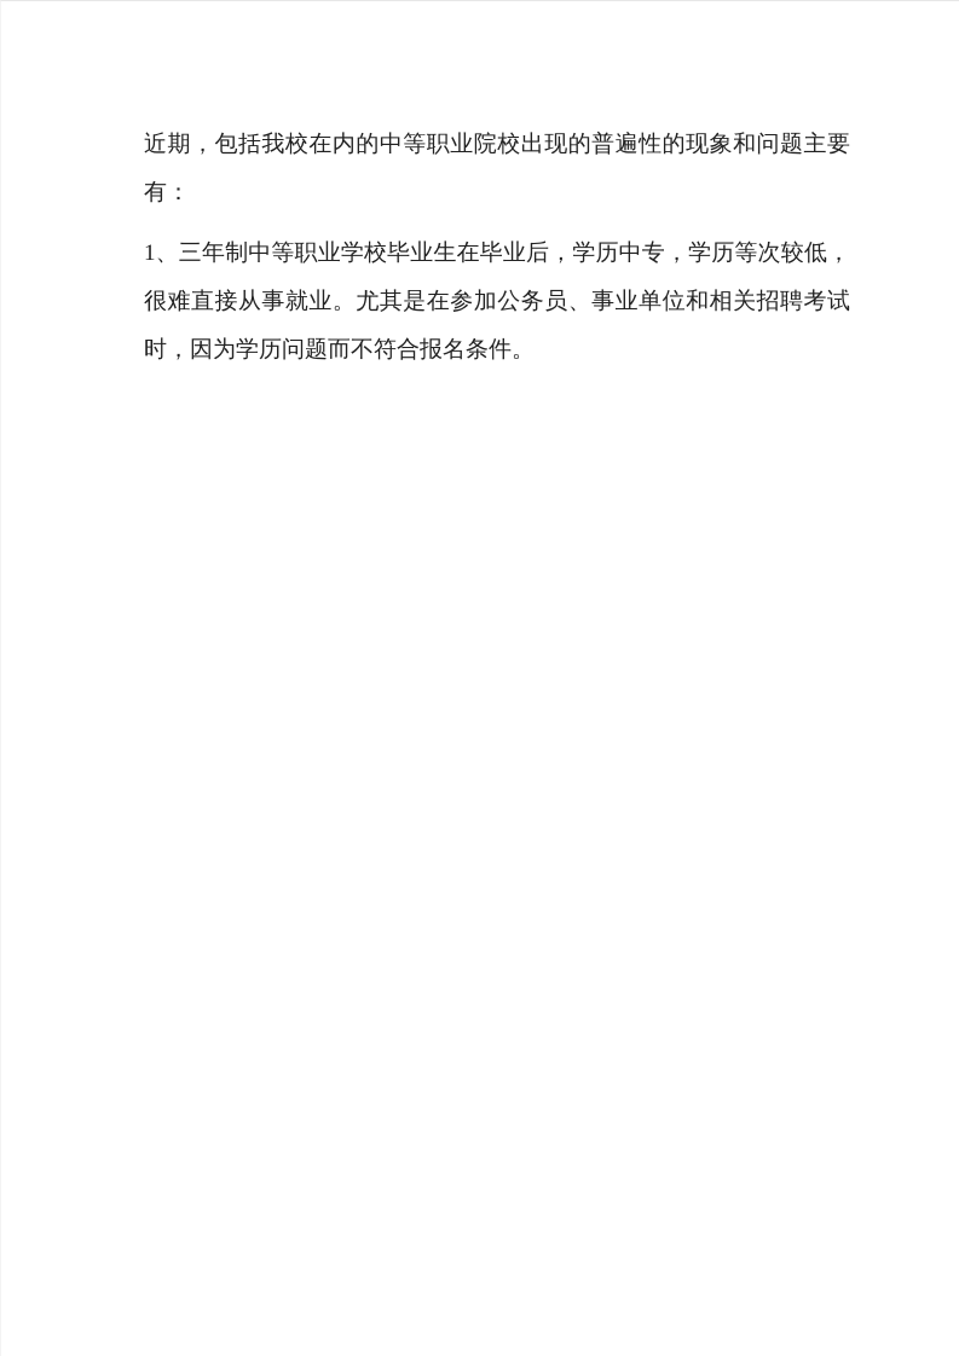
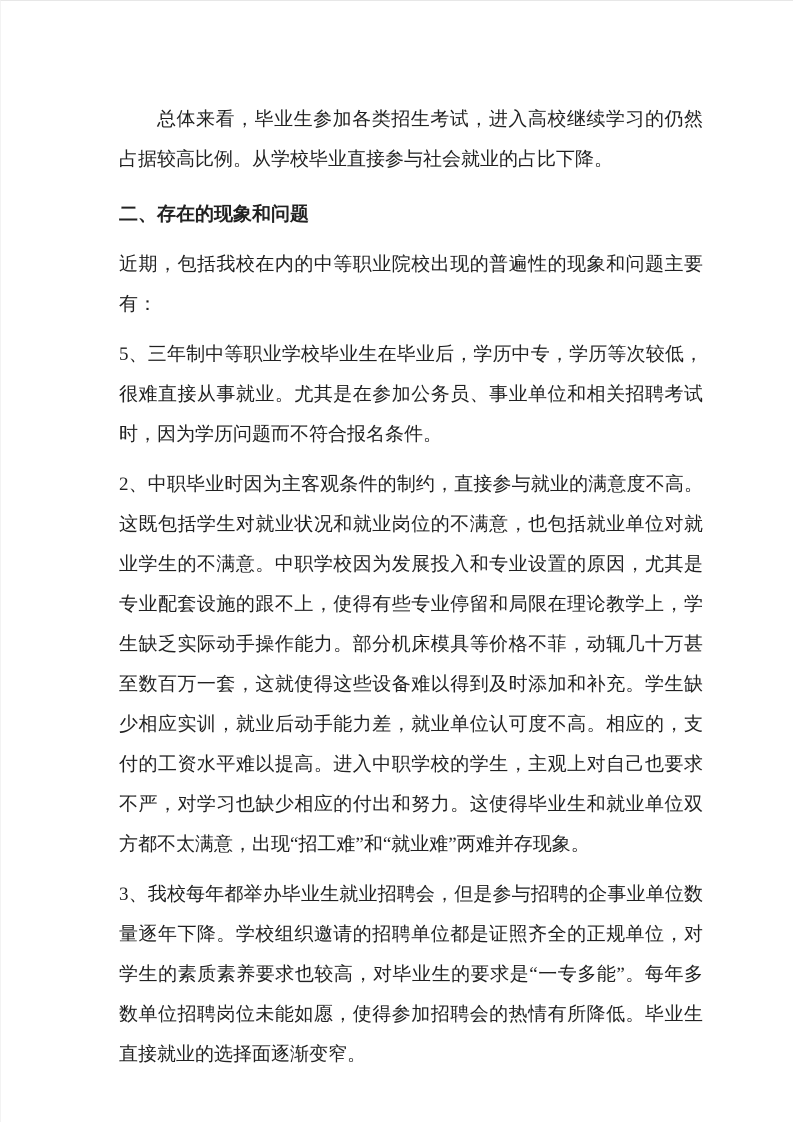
+ 总体来看，毕业生参加各类招生考试，进入高校继续学习的仍然占据较高比例。从学校毕业直接参与社会就业的占比下降。
+ 二、存在的现象和问题
  近期，包括我校在内的中等职业院校出现的普遍性的现象和问题主要有：
- 1、三年制中等职业学校毕业生在毕业后，学历中专，学历等次较低，很难直接从事就业。尤其是在参加公务员、事业单位和相关招聘考试时，因为学历问题而不符合报名条件。
+ 5、三年制中等职业学校毕业生在毕业后，学历中专，学历等次较低，很难直接从事就业。尤其是在参加公务员、事业单位和相关招聘考试时，因为学历问题而不符合报名条件。
+ 2、中职毕业时因为主客观条件的制约，直接参与就业的满意度不高。这既包括学生对就业状况和就业岗位的不满意，也包括就业单位对就业学生的不满意。中职学校因为发展投入和专业设置的原因，尤其是专业配套设施的跟不上，使得有些专业停留和局限在理论教学上，学生缺乏实际动手操作能力。部分机床模具等价格不菲，动辄几十万甚至数百万一套，这就使得这些设备难以得到及时添加和补充。学生缺少相应实训，就业后动手能力差，就业单位认可度不高。相应的，支付的工资水平难以提高。进入中职学校的学生，主观上对自己也要求不严，对学习也缺少相应的付出和努力。这使得毕业生和就业单位双方都不太满意，出现“招工难”和“就业难”两难并存现象。
+ 3、我校每年都举办毕业生就业招聘会，但是参与招聘的企事业单位数量逐年下降。学校组织邀请的招聘单位都是证照齐全的正规单位，对学生的素质素养要求也较高，对毕业生的要求是“一专多能”。每年多数单位招聘岗位未能如愿，使得参加招聘会的热情有所降低。毕业生直接就业的选择面逐渐变窄。
